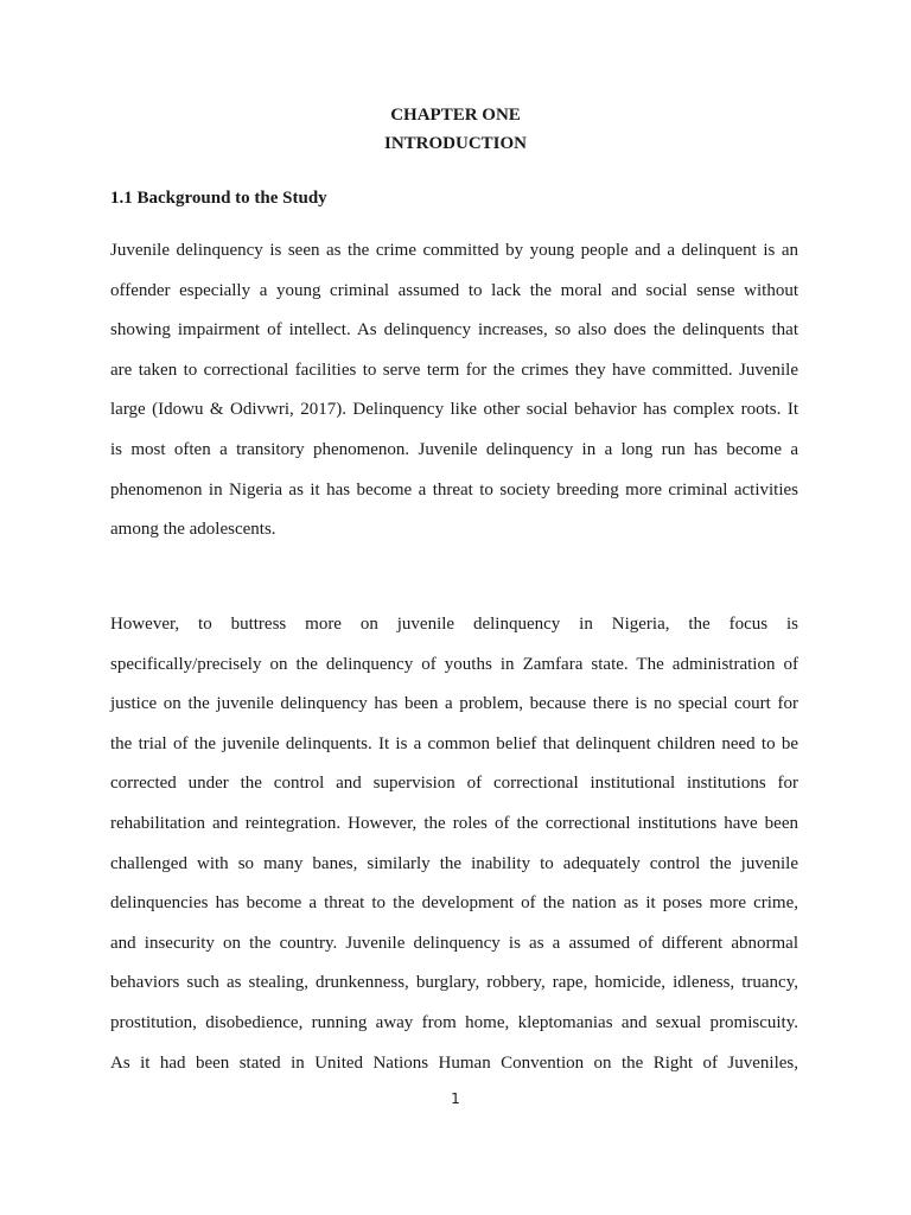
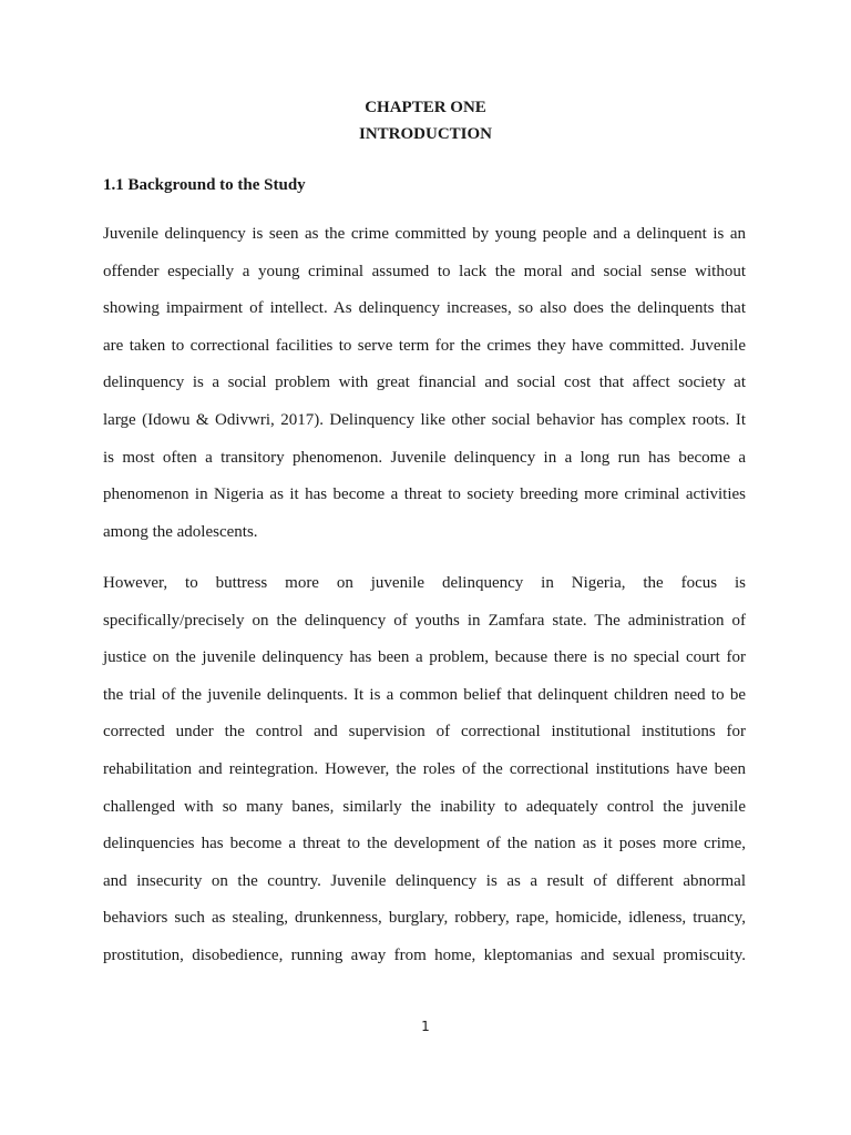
  CHAPTER ONE
  INTRODUCTION
  1.1 Background to the Study
  Juvenile delinquency is seen as the crime committed by young people and a delinquent is an
  offender especially a young criminal assumed to lack the moral and social sense without
  showing impairment of intellect. As delinquency increases, so also does the delinquents that
  are taken to correctional facilities to serve term for the crimes they have committed. Juvenile
+ delinquency is a social problem with great financial and social cost that affect society at
  large (Idowu & Odivwri, 2017). Delinquency like other social behavior has complex roots. It
  is most often a transitory phenomenon. Juvenile delinquency in a long run has become a
  phenomenon in Nigeria as it has become a threat to society breeding more criminal activities
  among the adolescents.
  However, to buttress more on juvenile delinquency in Nigeria, the focus is
  specifically/precisely on the delinquency of youths in Zamfara state. The administration of
  justice on the juvenile delinquency has been a problem, because there is no special court for
  the trial of the juvenile delinquents. It is a common belief that delinquent children need to be
  corrected under the control and supervision of correctional institutional institutions for
  rehabilitation and reintegration. However, the roles of the correctional institutions have been
  challenged with so many banes, similarly the inability to adequately control the juvenile
  delinquencies has become a threat to the development of the nation as it poses more crime,
- and insecurity on the country. Juvenile delinquency is as a assumed of different abnormal
+ and insecurity on the country. Juvenile delinquency is as a result of different abnormal
  behaviors such as stealing, drunkenness, burglary, robbery, rape, homicide, idleness, truancy,
  prostitution, disobedience, running away from home, kleptomanias and sexual promiscuity.
- As it had been stated in United Nations Human Convention on the Right of Juveniles,
  1
